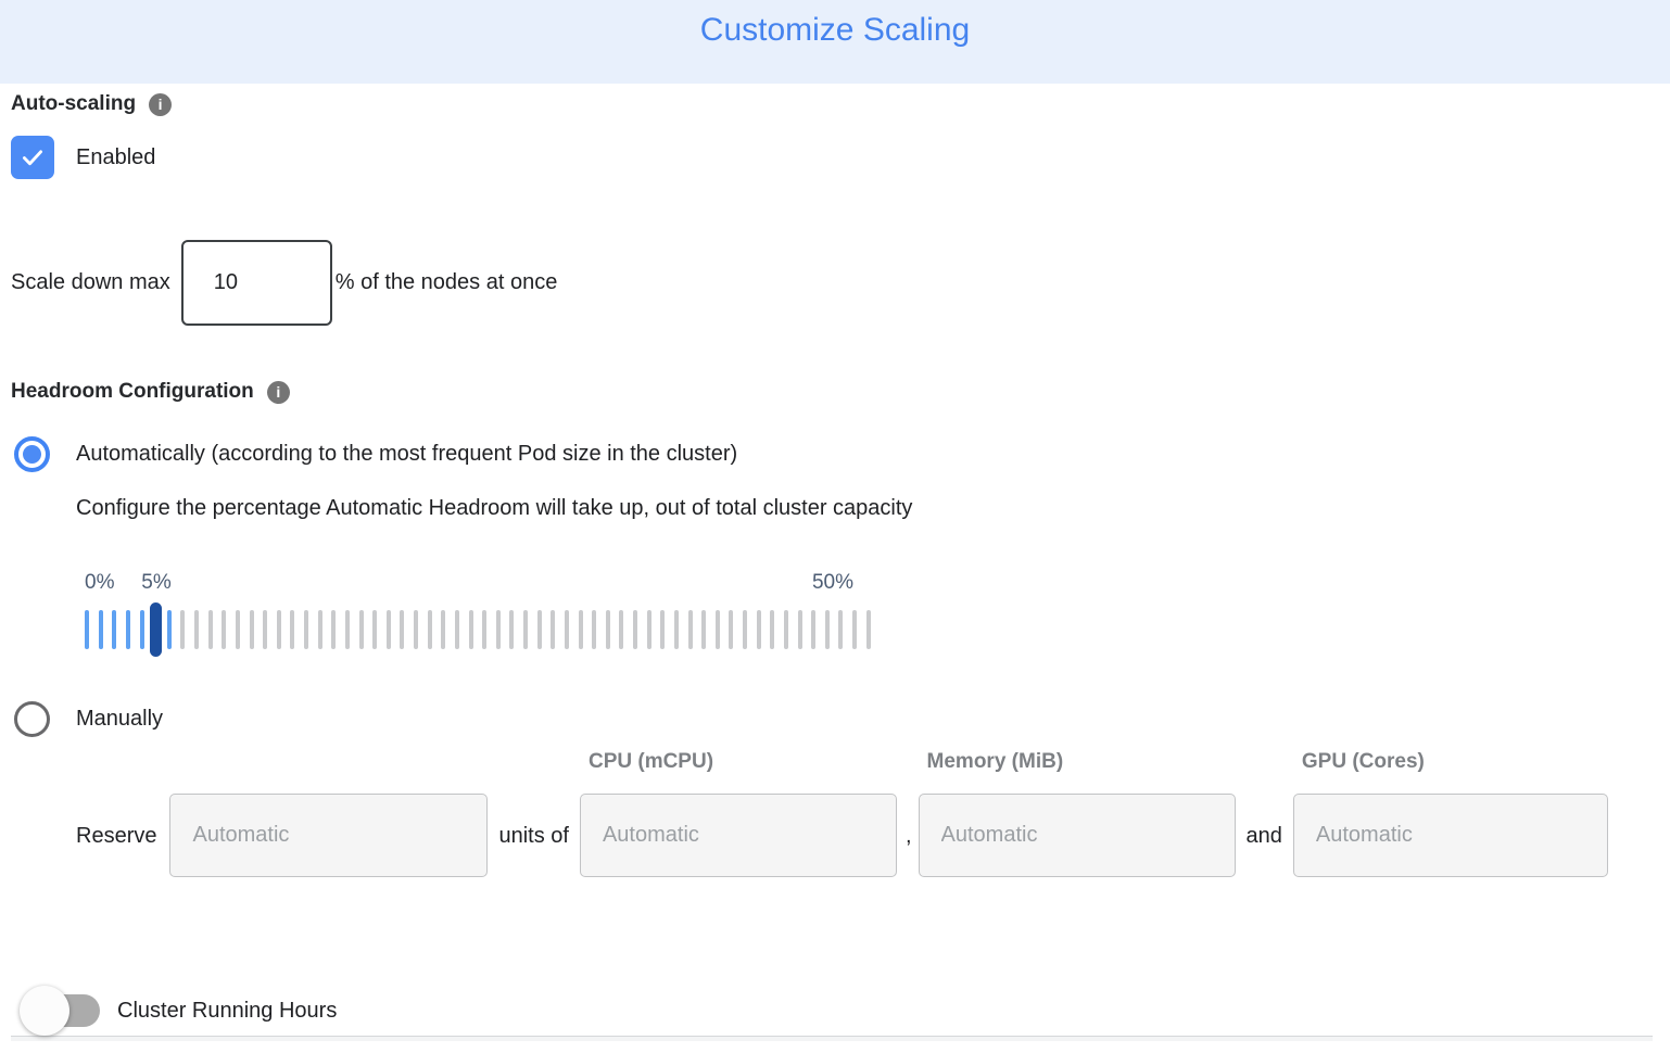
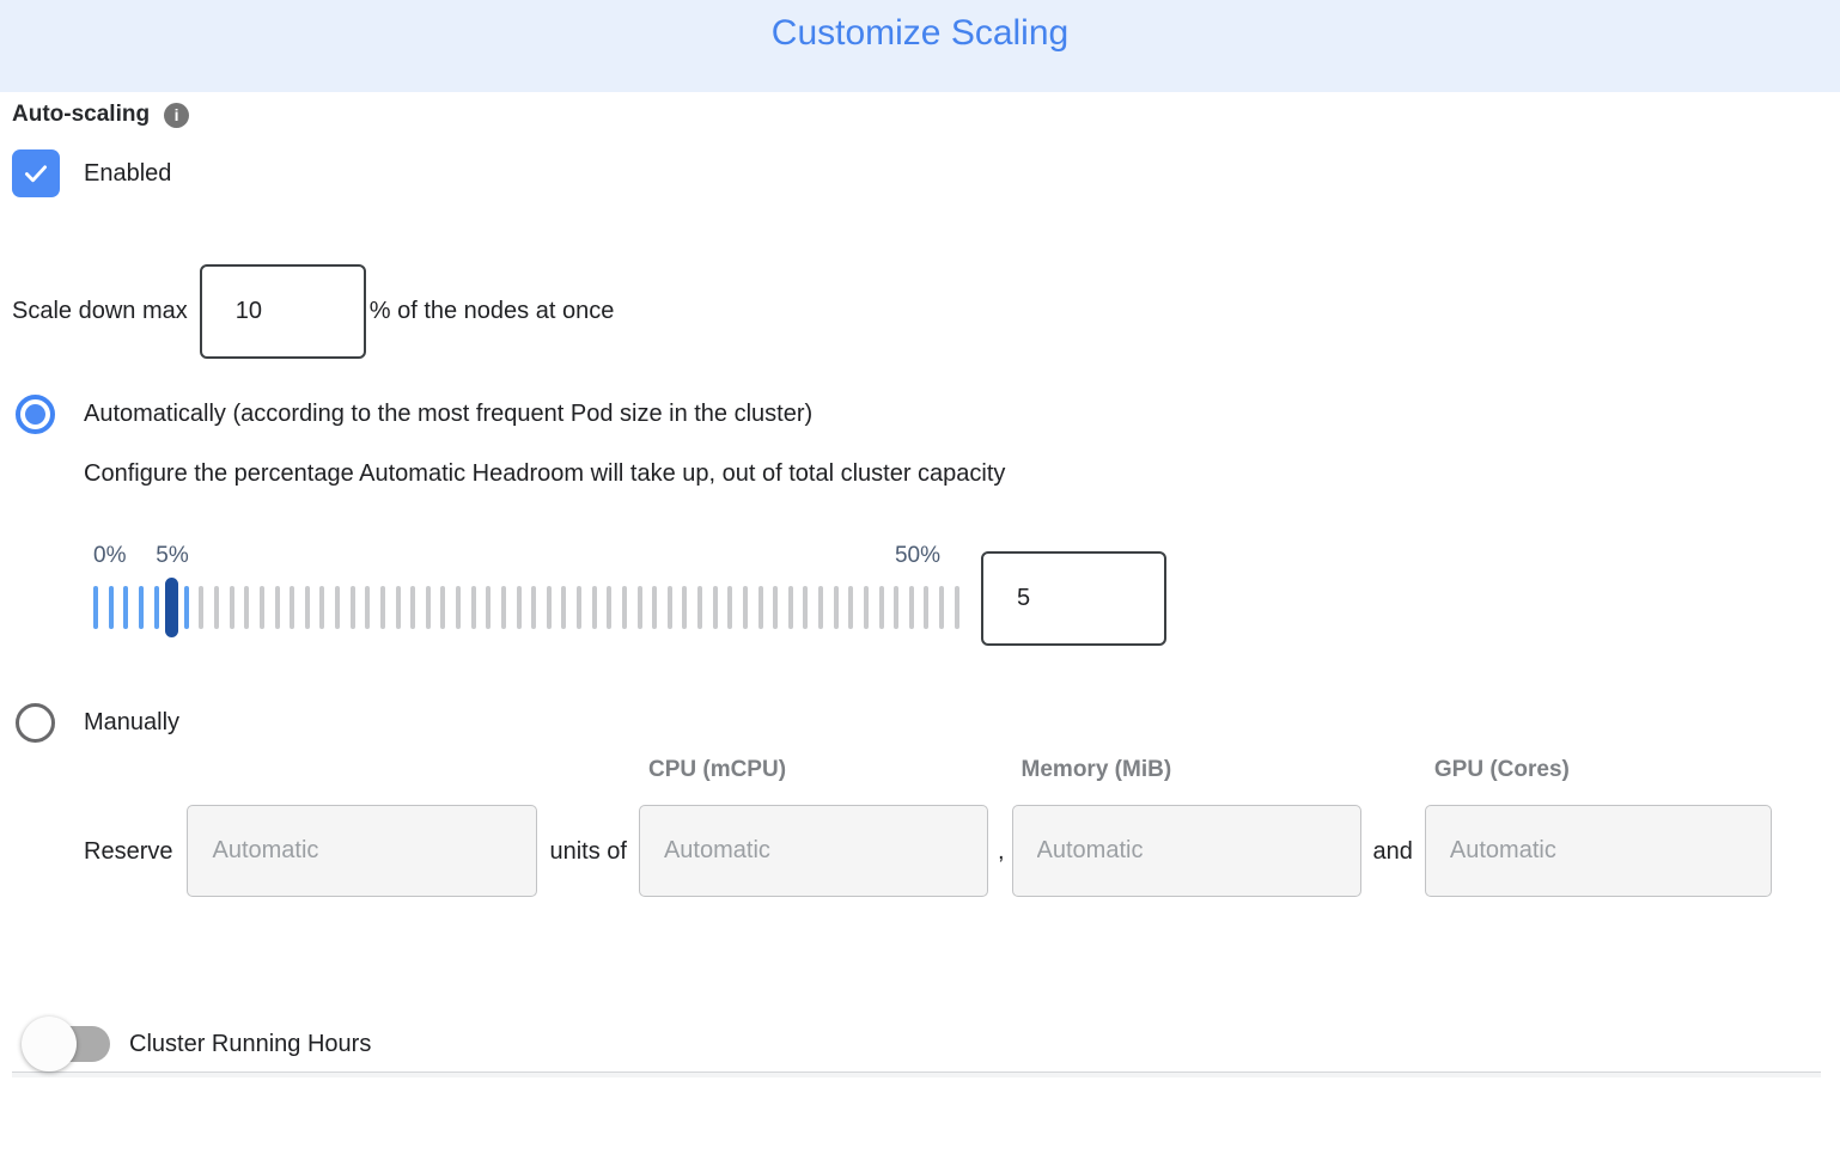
  Customize Scaling
  Auto-scaling
  Enabled
  Scale down max
  10
  % of the nodes at once
- Headroom Configuration
  Automatically (according to the most frequent Pod size in the cluster)
  Configure the percentage Automatic Headroom will take up, out of total cluster capacity
  0%
  5%
  50%
+ 5
  Manually
  Reserve
  Automatic
  units of
  CPU (mCPU)
  Automatic
  ,
  Memory (MiB)
  Automatic
  and
  GPU (Cores)
  Automatic
  Cluster Running Hours
